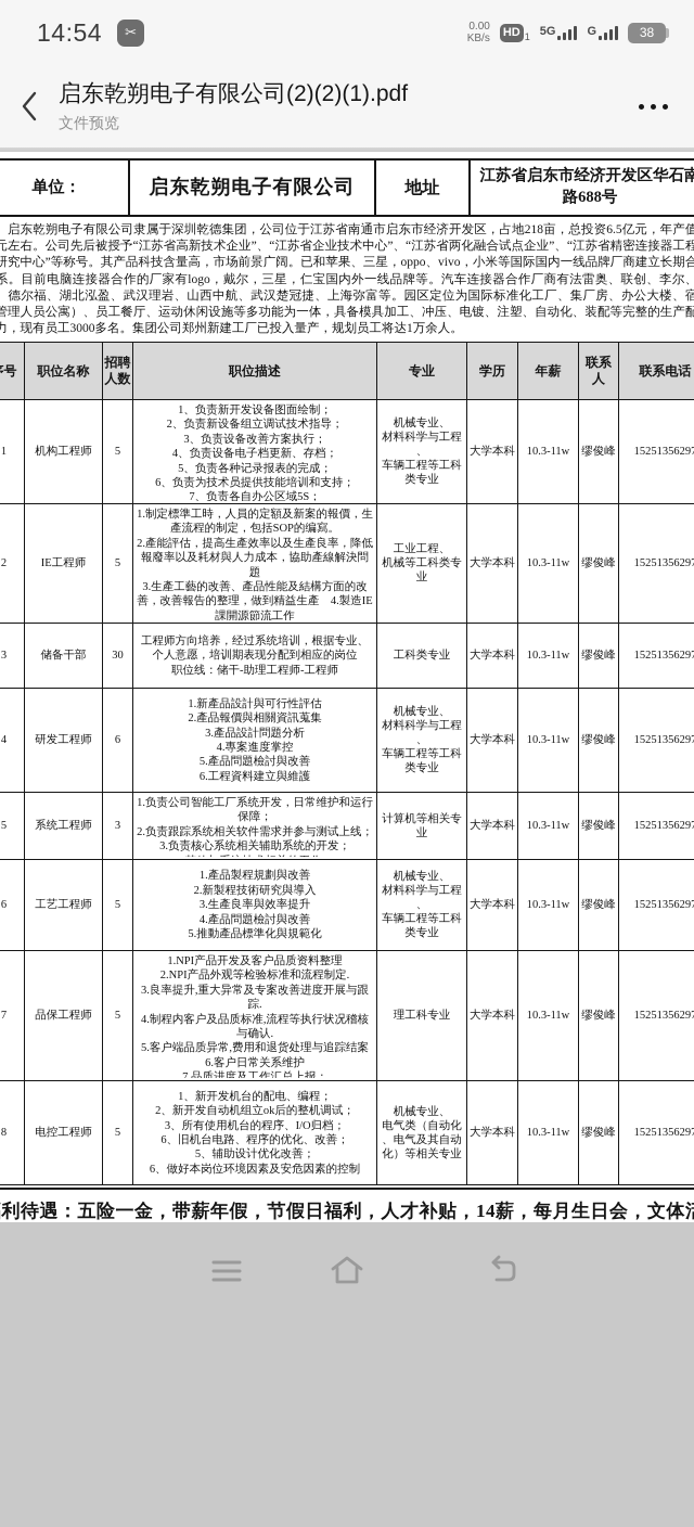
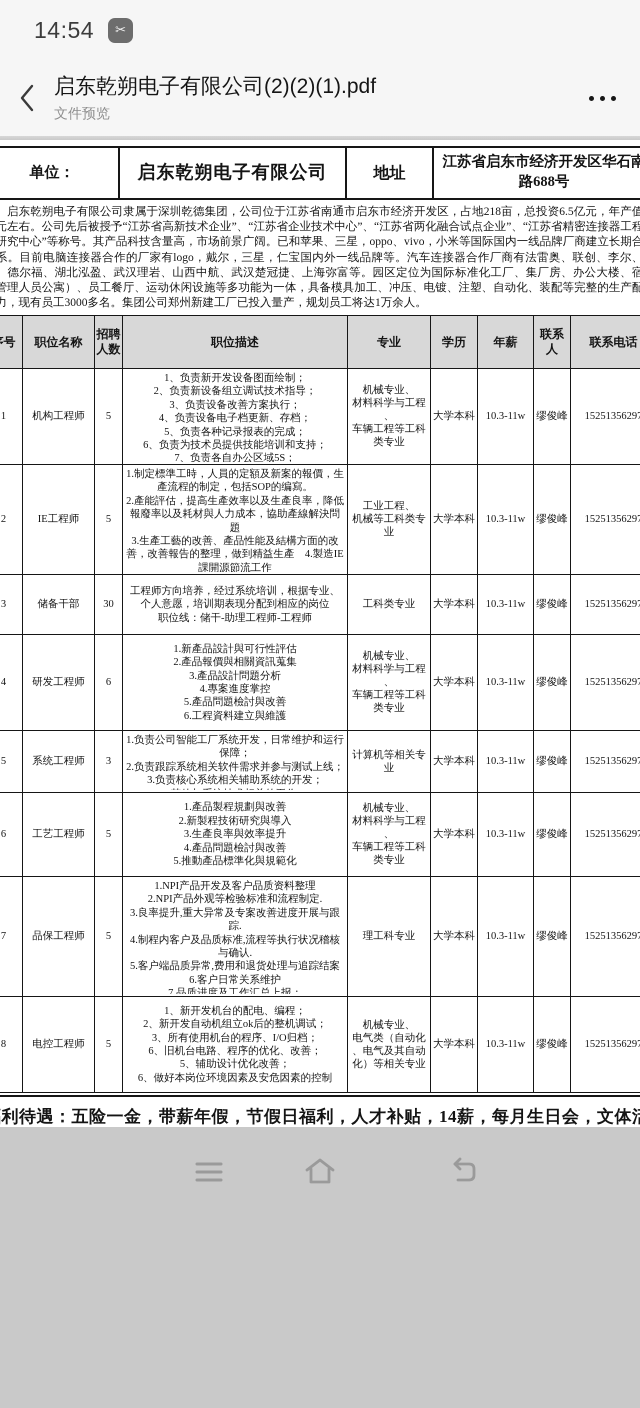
  14:54
  ✂
- 0.00
- KB/s
- HD
- 1
- 5G
- G
- 38
  启东乾朔电子有限公司(2)(2)(1).pdf
  文件预览
  单位：
  启东乾朔电子有限公司
  地址
  江苏省启东市经济开发区华石南路688号
  启东乾朔电子有限公司隶属于深圳乾德集团，公司位于江苏省南通市启东市经济开发区，占地218亩，总投资6.5亿元，年产值元左右。公司先后被授予“江苏省高新技术企业”、“江苏省企业技术中心”、“江苏省两化融合试点企业”、“江苏省精密连接器工程研究中心”等称号。其产品科技含量高，市场前景广阔。已和苹果、三星，oppo、vivo，小米等国际国内一线品牌厂商建立长期合系。目前电脑连接器合作的厂家有logo，戴尔，三星，仁宝国内外一线品牌等。汽车连接器合作厂商有法雷奥、联创、李尔、、德尔福、湖北泓盈、武汉理岩、山西中航、武汉楚冠捷、上海弥富等。园区定位为国际标准化工厂、集厂房、办公大楼、宿管理人员公寓）、员工餐厅、运动休闲设施等多功能为一体，具备模具加工、冲压、电镀、注塑、自动化、装配等完整的生产配力，现有员工3000多名。集团公司郑州新建工厂已投入量产，规划员工将达1万余人。
  号	职位名称	招聘 人数	职位描述	专业	学历	年薪	联系 人	联系电话
  1	机构工程师	5	1、负责新开发设备图面绘制； 2、负责新设备组立调试技术指导； 3、负责设备改善方案执行； 4、负责设备电子档更新、存档； 5、负责各种记录报表的完成； 6、负责为技术员提供技能培训和支持； 7、负责各自办公区域5S；	机械专业、 材料科学与工程 、 车辆工程等工科 类专业	大学本科	10.3-11w	缪俊峰	1525135629
  2	IE工程师	5	1.制定標準工時，人員的定額及新案的報價，生產流程的制定，包括SOP的编寫。 2.產能評估，提高生產效率以及生產良率，降低報廢率以及耗材與人力成本，協助產線解決問題 3.生產工藝的改善、產品性能及結構方面的改善，改善報告的整理，做到精益生產 4.製造IE課開源節流工作	工业工程、 机械等工科类专 业	大学本科	10.3-11w	缪俊峰	1525135629
  3	储备干部	30	工程师方向培养，经过系统培训，根据专业、个人意愿，培训期表现分配到相应的岗位 职位线：储干-助理工程师-工程师	工科类专业	大学本科	10.3-11w	缪俊峰	1525135629
  4	研发工程师	6	1.新產品設計與可行性評估 2.產品報價與相關資訊蒐集 3.產品設計問題分析 4.專案進度掌控 5.產品問題檢討與改善 6.工程資料建立與維護	机械专业、 材料科学与工程 、 车辆工程等工科 类专业	大学本科	10.3-11w	缪俊峰	1525135629
  5	系统工程师	3	1.负责公司智能工厂系统开发，日常维护和运行保障； 2.负责跟踪系统相关软件需求并参与测试上线； 3.负责核心系统相关辅助系统的开发；	计算机等相关专业	大学本科	10.3-11w	缪俊峰	1525135629
  6	工艺工程师	5	1.產品製程規劃與改善 2.新製程技術研究與導入 3.生產良率與效率提升 4.產品問題檢討與改善 5.推動產品標準化與規範化	机械专业、 材料科学与工程 、 车辆工程等工科 类专业	大学本科	10.3-11w	缪俊峰	1525135629
  7	品保工程师	5	1.NPI产品开发及客户品质资料整理 2.NPI产品外观等检验标准和流程制定. 3.良率提升,重大异常及专案改善进度开展与跟踪. 4.制程内客户及品质标准,流程等执行状况稽核与确认. 5.客户端品质异常,费用和退货处理与追踪结案 6.客户日常关系维护 7.品质进度及工作汇总上报；	理工科专业	大学本科	10.3-11w	缪俊峰	1525135629
  8	电控工程师	5	1、新开发机台的配电、编程； 2、新开发自动机组立ok后的整机调试； 3、所有使用机台的程序、I/O归档； 6、旧机台电路、程序的优化、改善； 5、辅助设计优化改善； 6、做好本岗位环境因素及安危因素的控制	机械专业、 电气类（自动化 、电气及其自动 化）等相关专业	大学本科	10.3-11w	缪俊峰	1525135629
  利待遇：五险一金，带薪年假，节假日福利，人才补贴，14薪，每月生日会，文体
